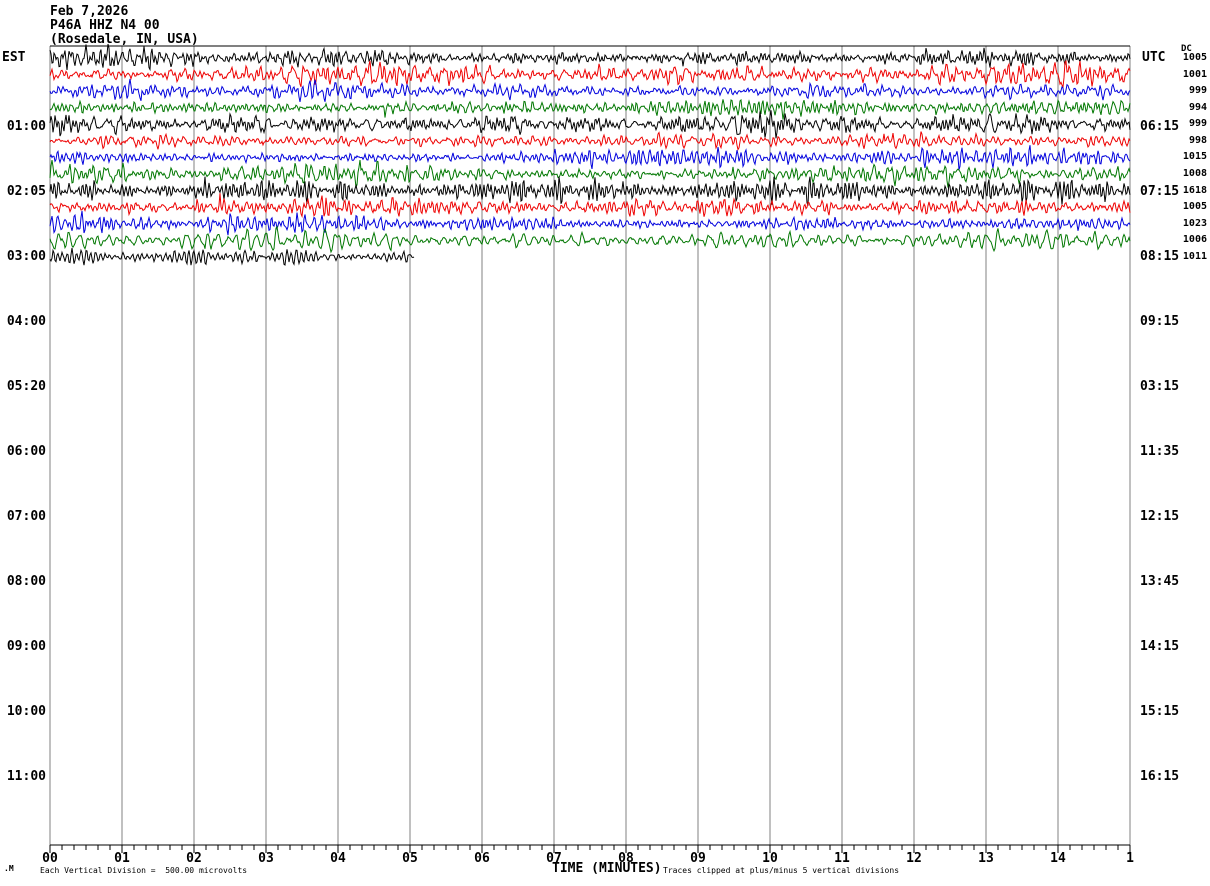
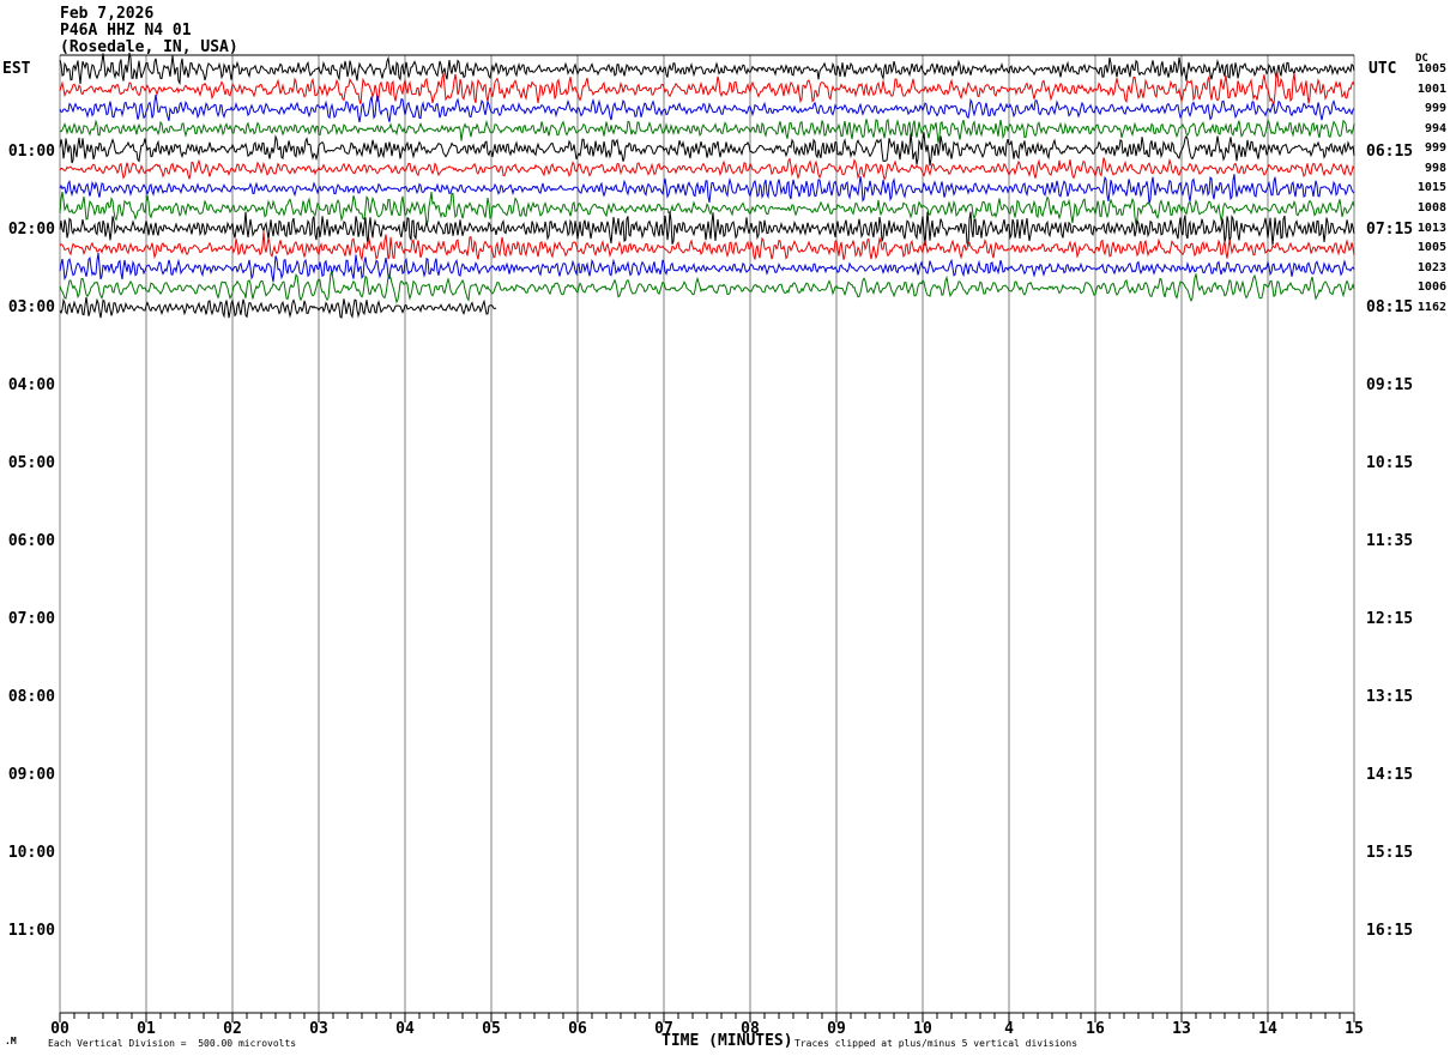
  Feb 7,2026
- P46A HHZ N4 00
+ P46A HHZ N4 01
  (Rosedale, IN, USA)
  EST
  UTC
  DC
  01:00
- 02:05
+ 02:00
  03:00
  04:00
- 05:20
+ 05:00
  06:00
  07:00
  08:00
  09:00
  10:00
  11:00
  06:15
  07:15
  08:15
  09:15
- 03:15
+ 10:15
  11:35
  12:15
- 13:45
+ 13:15
  14:15
  15:15
  16:15
  1005
  1001
  999
  994
  999
  998
  1015
  1008
- 1618
+ 1013
  1005
  1023
  1006
- 1011
+ 1162
  00
  01
  02
  03
  04
  05
  06
  07
  08
  09
  10
- 11
+ 4
- 12
+ 16
  13
  14
- 1
+ 15
  .M
  Each Vertical Division = 500.00 microvolts
  TIME (MINUTES)
  Traces clipped at plus/minus 5 vertical divisions
